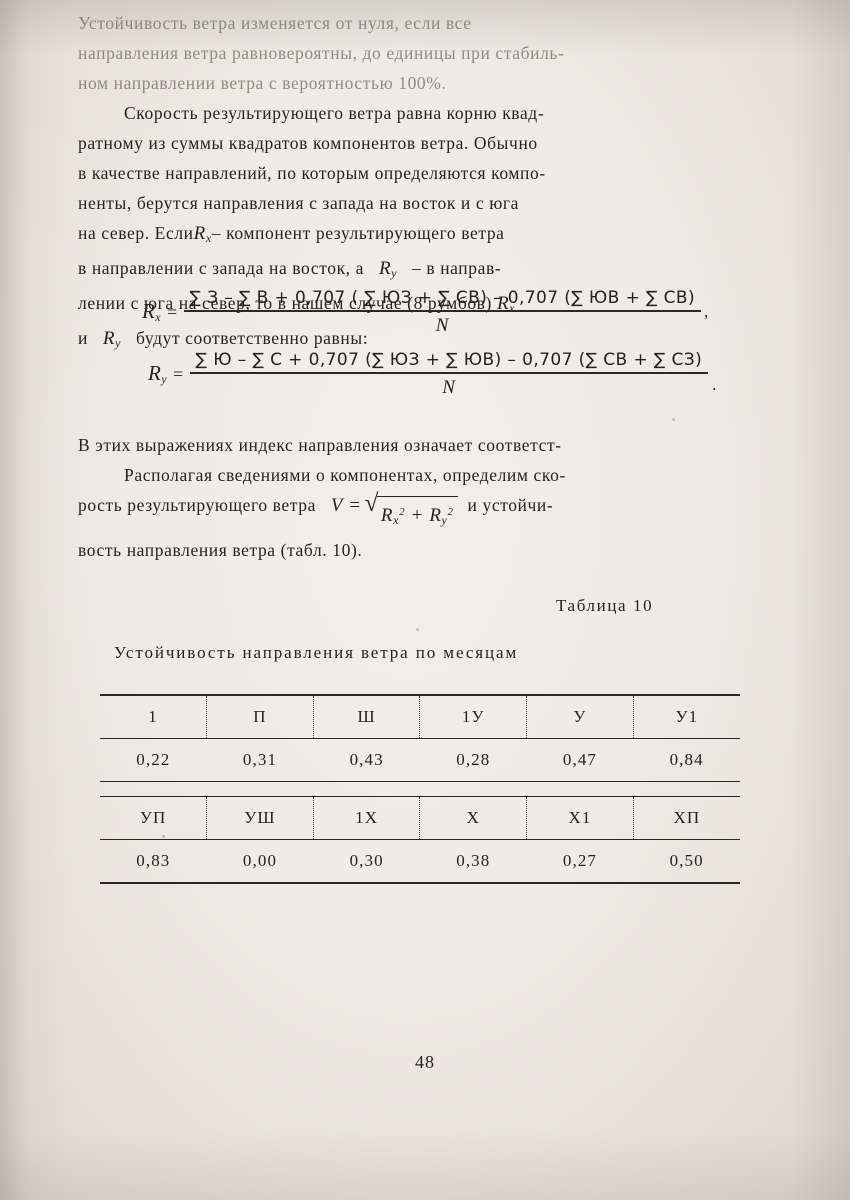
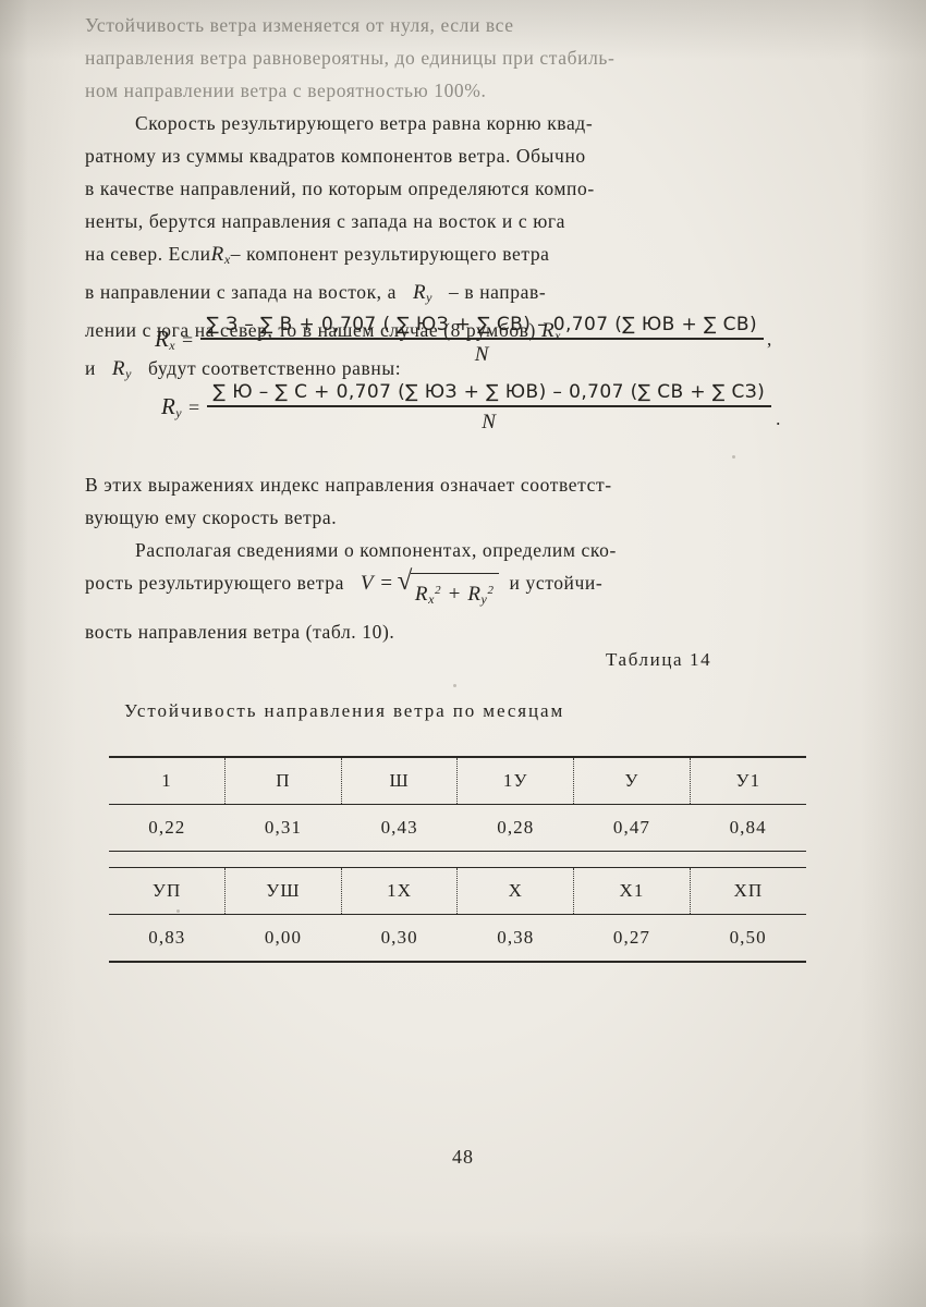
  Устойчивость ветра изменяется от нуля, если все
  направления ветра равновероятны, до единицы при стабиль-
  ном направлении ветра с вероятностью 100%.
  Скорость результирующего ветра равна корню квад-
  ратному из суммы квадратов компонентов ветра. Обычно
  в качестве направлений, по которым определяются компо-
  ненты, берутся направления с запада на восток и с юга
  на север. ЕслиRx– компонент результирующего ветра
  в направлении с запада на восток, а Ry – в направ-
  лении с юга на север, то в нашем случае (8 румбов) Rx
  и Ry будут соответственно равны:
  Rx
  =
  ∑ З – ∑ В + 0,707 ( ∑ ЮЗ + ∑ СВ) – 0,707 (∑ ЮВ + ∑ СВ)
  N
  ,
  Ry
  =
  ∑ Ю – ∑ С + 0,707 (∑ ЮЗ + ∑ ЮВ) – 0,707 (∑ СВ + ∑ СЗ)
  N
  .
  В этих выражениях индекс направления означает соответст-
+ вующую ему скорость ветра.
  Располагая сведениями о компонентах, определим ско-
  рость результирующего ветра V =
  √
  Rx2 + Ry2
  и устойчи-
  вость направления ветра (табл. 10).
- Таблица 10
+ Таблица 14
  Устойчивость направления ветра по месяцам
  1	П	Ш	1У	У	У1
  0,22	0,31	0,43	0,28	0,47	0,84
  УП	УШ	1X	X	X1	XП
  0,83	0,00	0,30	0,38	0,27	0,50
  48
